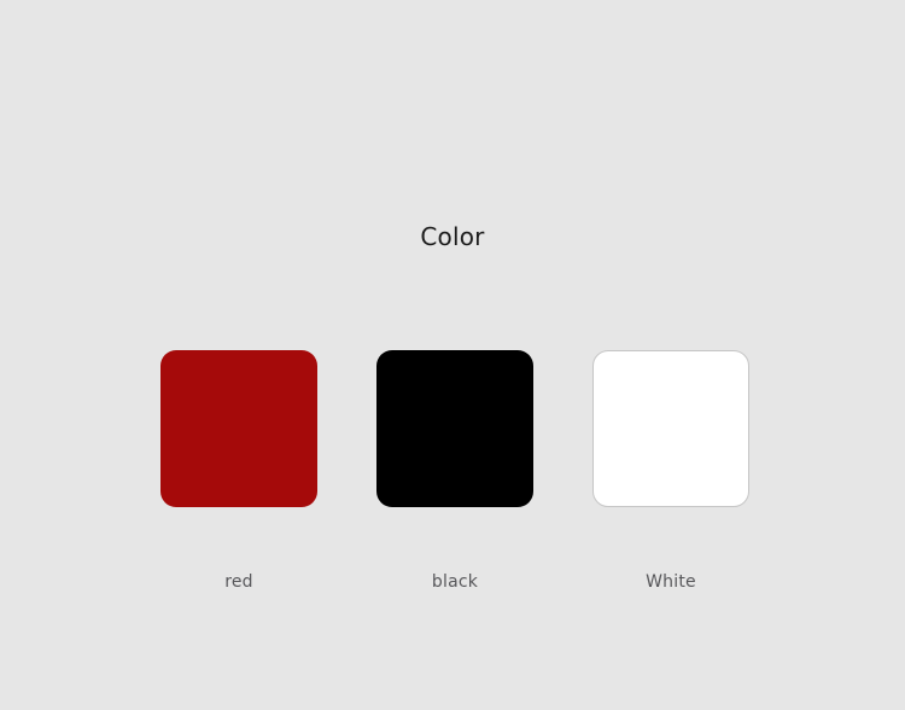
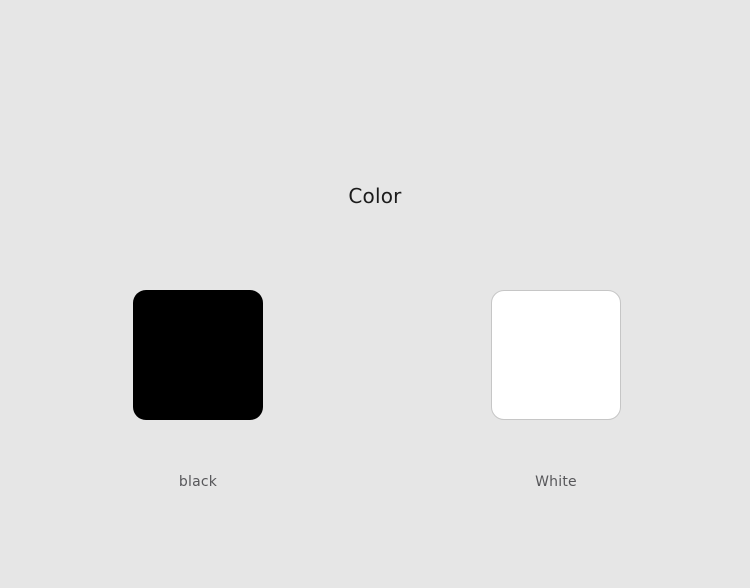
  Color
- red
  black
  White
